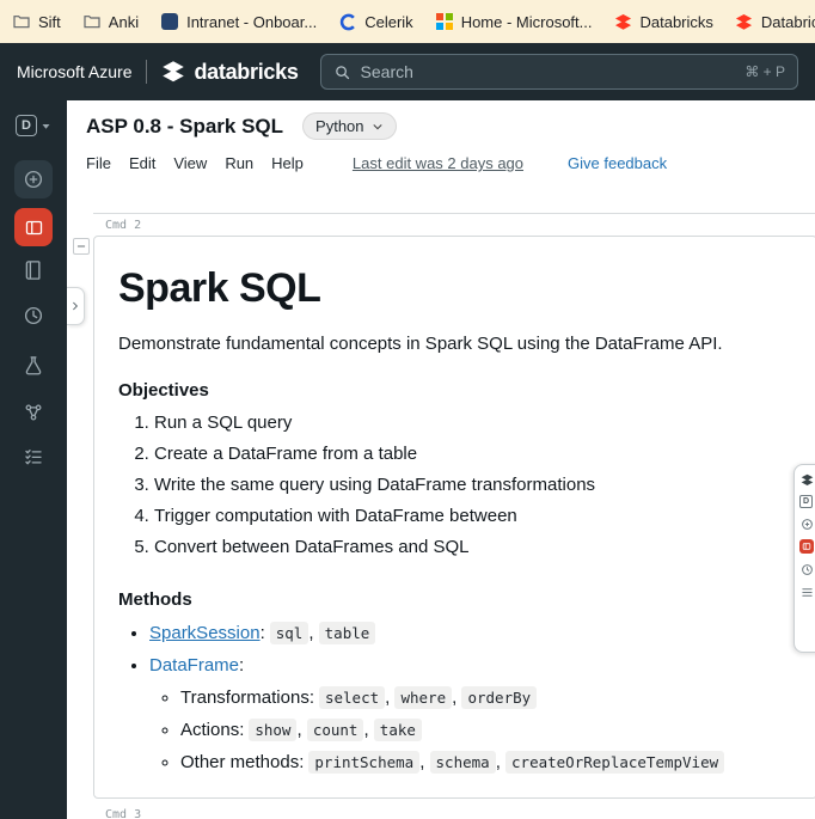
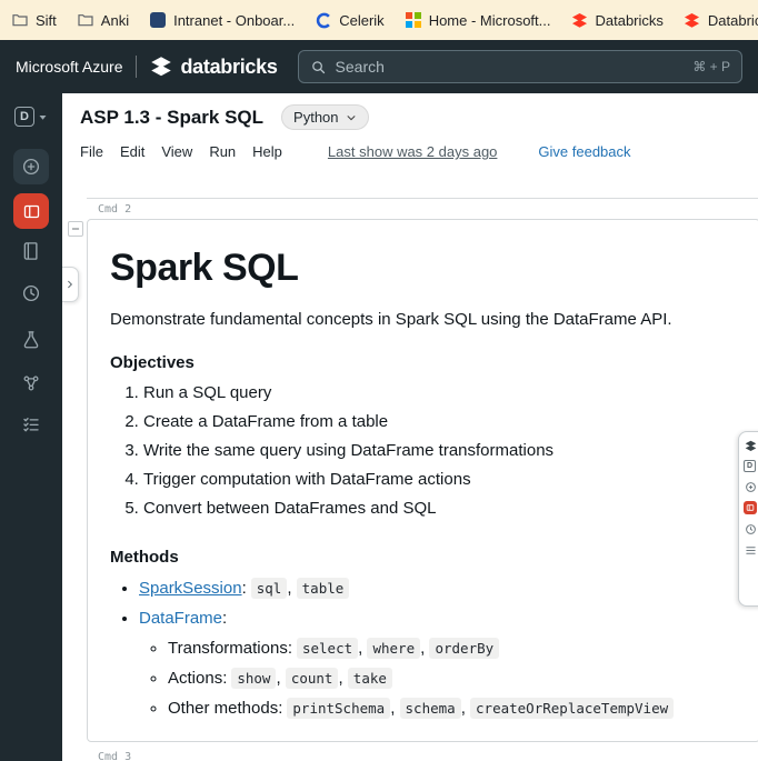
  Sift
  Anki
  Intranet - Onboar...
  Celerik
  Home - Microsoft...
  Databricks
  Microsoft Azure
  databricks
  Search
  ⌘ + P
  D
- ASP 0.8 - Spark SQL
+ ASP 1.3 - Spark SQL
  Python
  File
  Edit
  View
  Run
  Help
- Last edit was 2 days ago
+ Last show was 2 days ago
  Give feedback
  Cmd 2
  Spark SQL
  Demonstrate fundamental concepts in Spark SQL using the DataFrame API.
  Objectives
  Run a SQL query
  Create a DataFrame from a table
  Write the same query using DataFrame transformations
- Trigger computation with DataFrame between
+ Trigger computation with DataFrame actions
  Convert between DataFrames and SQL
  Methods
  SparkSession: sql , table
  DataFrame:
  Transformations: select , where , orderBy
  Actions: show , count , take
  Other methods: printSchema , schema , createOrReplaceTempView
  Cmd 3
